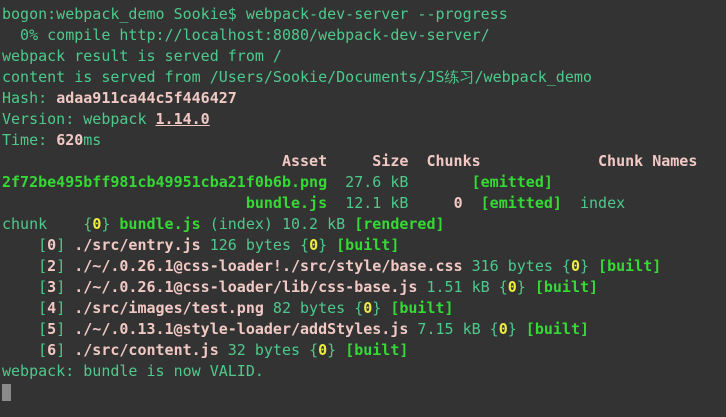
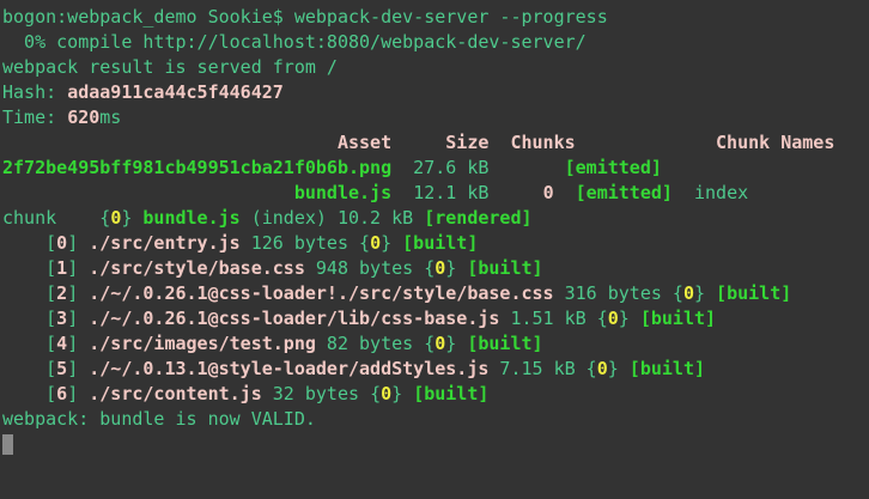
  bogon:webpack_demo Sookie$ webpack-dev-server --progress
  0% compile http://localhost:8080/webpack-dev-server/
  webpack result is served from /
- content is served from /Users/Sookie/Documents/JS练习/webpack_demo
  Hash: adaa911ca44c5f446427
- Version: webpack 1.14.0
  Time: 620ms
  Asset Size Chunks Chunk Names
  2f72be495bff981cb49951cba21f0b6b.png 27.6 kB [emitted]
  bundle.js 12.1 kB 0 [emitted] index
  chunk {0} bundle.js (index) 10.2 kB [rendered]
  [0] ./src/entry.js 126 bytes {0} [built]
+ [1] ./src/style/base.css 948 bytes {0} [built]
  [2] ./~/.0.26.1@css-loader!./src/style/base.css 316 bytes {0} [built]
  [3] ./~/.0.26.1@css-loader/lib/css-base.js 1.51 kB {0} [built]
  [4] ./src/images/test.png 82 bytes {0} [built]
  [5] ./~/.0.13.1@style-loader/addStyles.js 7.15 kB {0} [built]
  [6] ./src/content.js 32 bytes {0} [built]
  webpack: bundle is now VALID.
